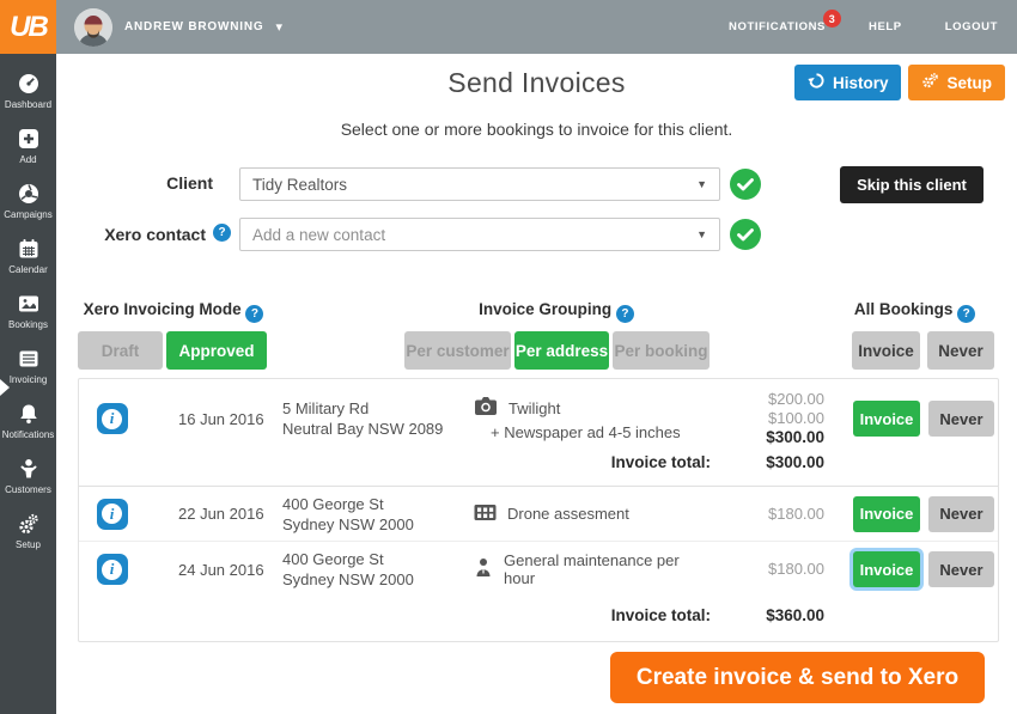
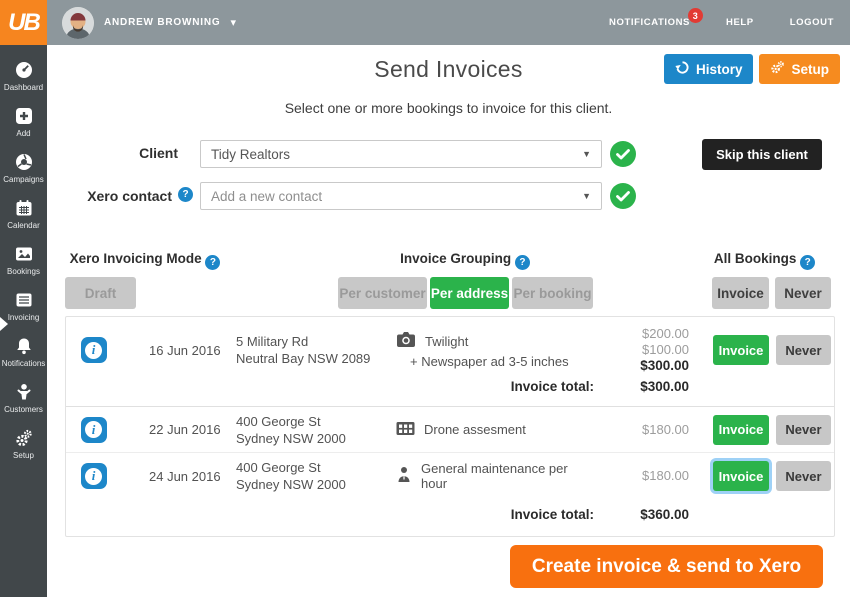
  UB
  ANDREW BROWNING
  NOTIFICATIONS
  3
  HELP
  LOGOUT
  Dashboard
  Add
  Campaigns
  Calendar
  Bookings
  Invoicing
  Notifications
  Customers
  Setup
  Send Invoices
  Select one or more bookings to invoice for this client.
  History
  Setup
  Client
  Tidy Realtors
  Skip this client
  Xero contact
  Add a new contact
  Xero Invoicing Mode
  Invoice Grouping
  All Bookings
  Draft
- Approved
  Per customer
  Per address
  Per booking
  Invoice
  Never
  16 Jun 2016
  5 Military Rd
  Neutral Bay NSW 2089
  Twilight
- + Newspaper ad 4-5 inches
+ + Newspaper ad 3-5 inches
  $200.00
  $100.00
  $300.00
  Invoice
  Never
  Invoice total:
  $300.00
  22 Jun 2016
  400 George St
  Sydney NSW 2000
  Drone assesment
  $180.00
  Invoice
  Never
  24 Jun 2016
  400 George St
  Sydney NSW 2000
  General maintenance per hour
  $180.00
  Invoice
  Never
  Invoice total:
  $360.00
  Create invoice & send to Xero
